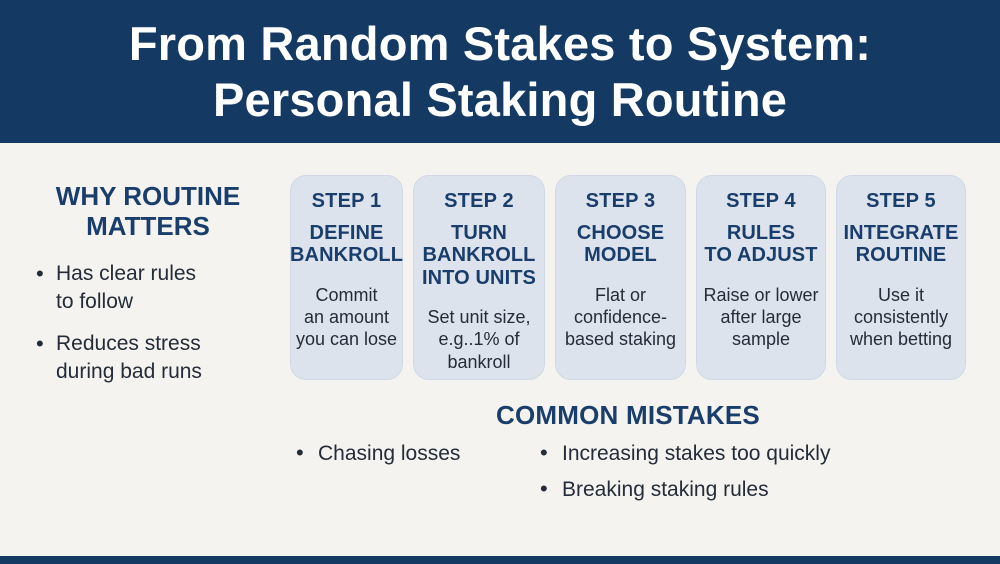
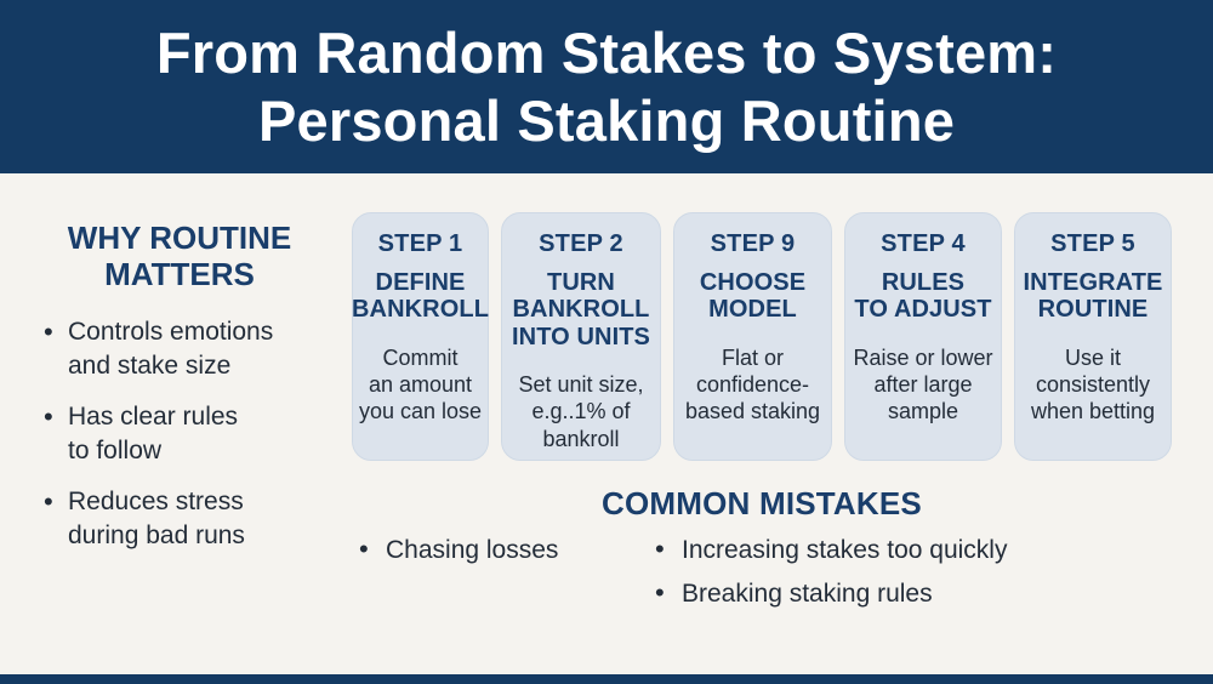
  From Random Stakes to System:
  Personal Staking Routine
  WHY ROUTINE
  MATTERS
+ Controls emotions
+ and stake size
  Has clear rules
  to follow
  Reduces stress
  during bad runs
  STEP 1
  DEFINE
  BANKROLL
  Commit
  an amount
  you can lose
  STEP 2
  TURN
  BANKROLL
  INTO UNITS
  Set unit size,
  e.g..1% of
  bankroll
- STEP 3
+ STEP 9
  CHOOSE
  MODEL
  Flat or
  confidence-
  based staking
  STEP 4
  RULES
  TO ADJUST
  Raise or lower
  after large
  sample
  STEP 5
  INTEGRATE
  ROUTINE
  Use it
  consistently
  when betting
  COMMON MISTAKES
  Chasing losses
  Increasing stakes too quickly
  Breaking staking rules
